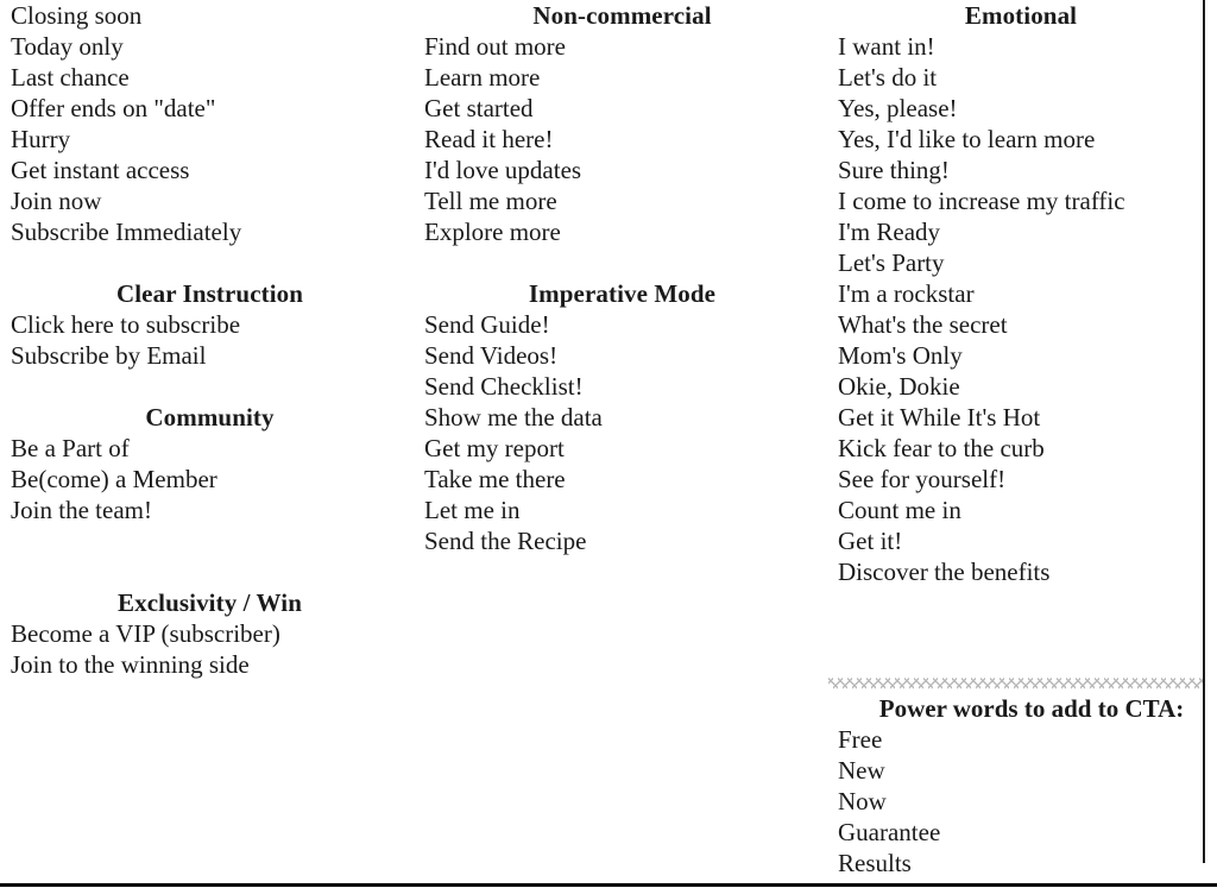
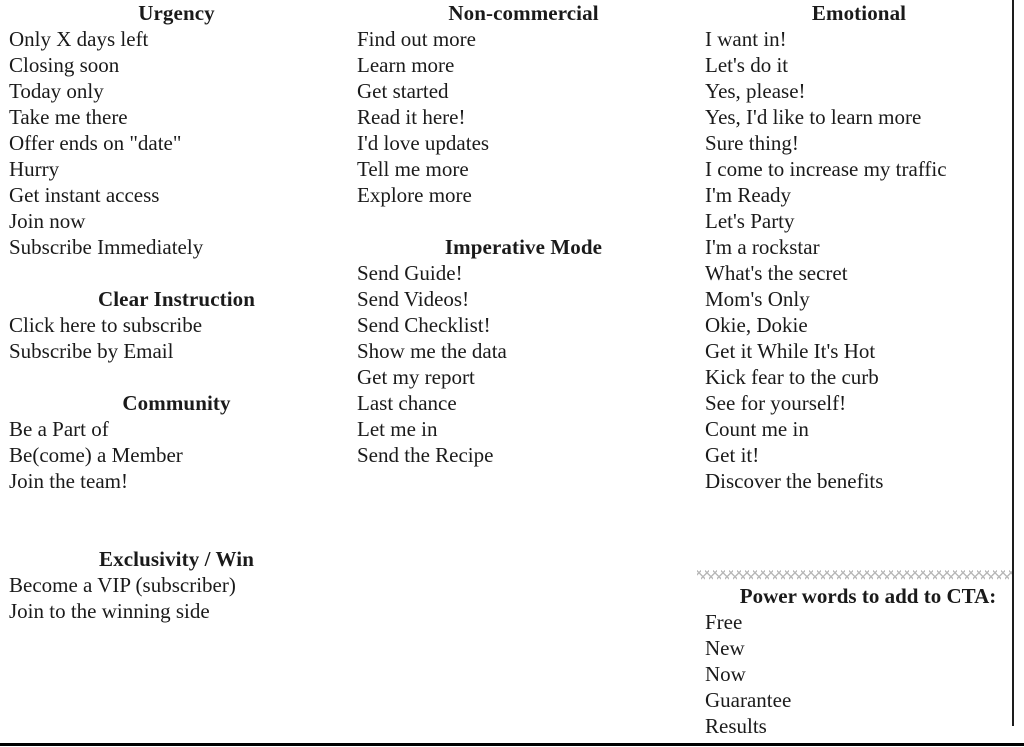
+ Urgency
+ Only X days left
  Closing soon
  Today only
- Last chance
+ Take me there
  Offer ends on "date"
  Hurry
  Get instant access
  Join now
  Subscribe Immediately
  Clear Instruction
  Click here to subscribe
  Subscribe by Email
  Community
  Be a Part of
  Be(come) a Member
  Join the team!
  Exclusivity / Win
  Become a VIP (subscriber)
  Join to the winning side
  Non-commercial
  Find out more
  Learn more
  Get started
  Read it here!
  I'd love updates
  Tell me more
  Explore more
  Imperative Mode
  Send Guide!
  Send Videos!
  Send Checklist!
  Show me the data
  Get my report
- Take me there
+ Last chance
  Let me in
  Send the Recipe
  Emotional
  I want in!
  Let's do it
  Yes, please!
  Yes, I'd like to learn more
  Sure thing!
  I come to increase my traffic
  I'm Ready
  Let's Party
  I'm a rockstar
  What's the secret
  Mom's Only
  Okie, Dokie
  Get it While It's Hot
  Kick fear to the curb
  See for yourself!
  Count me in
  Get it!
  Discover the benefits
  Power words to add to CTA:
  Free
  New
  Now
  Guarantee
  Results
